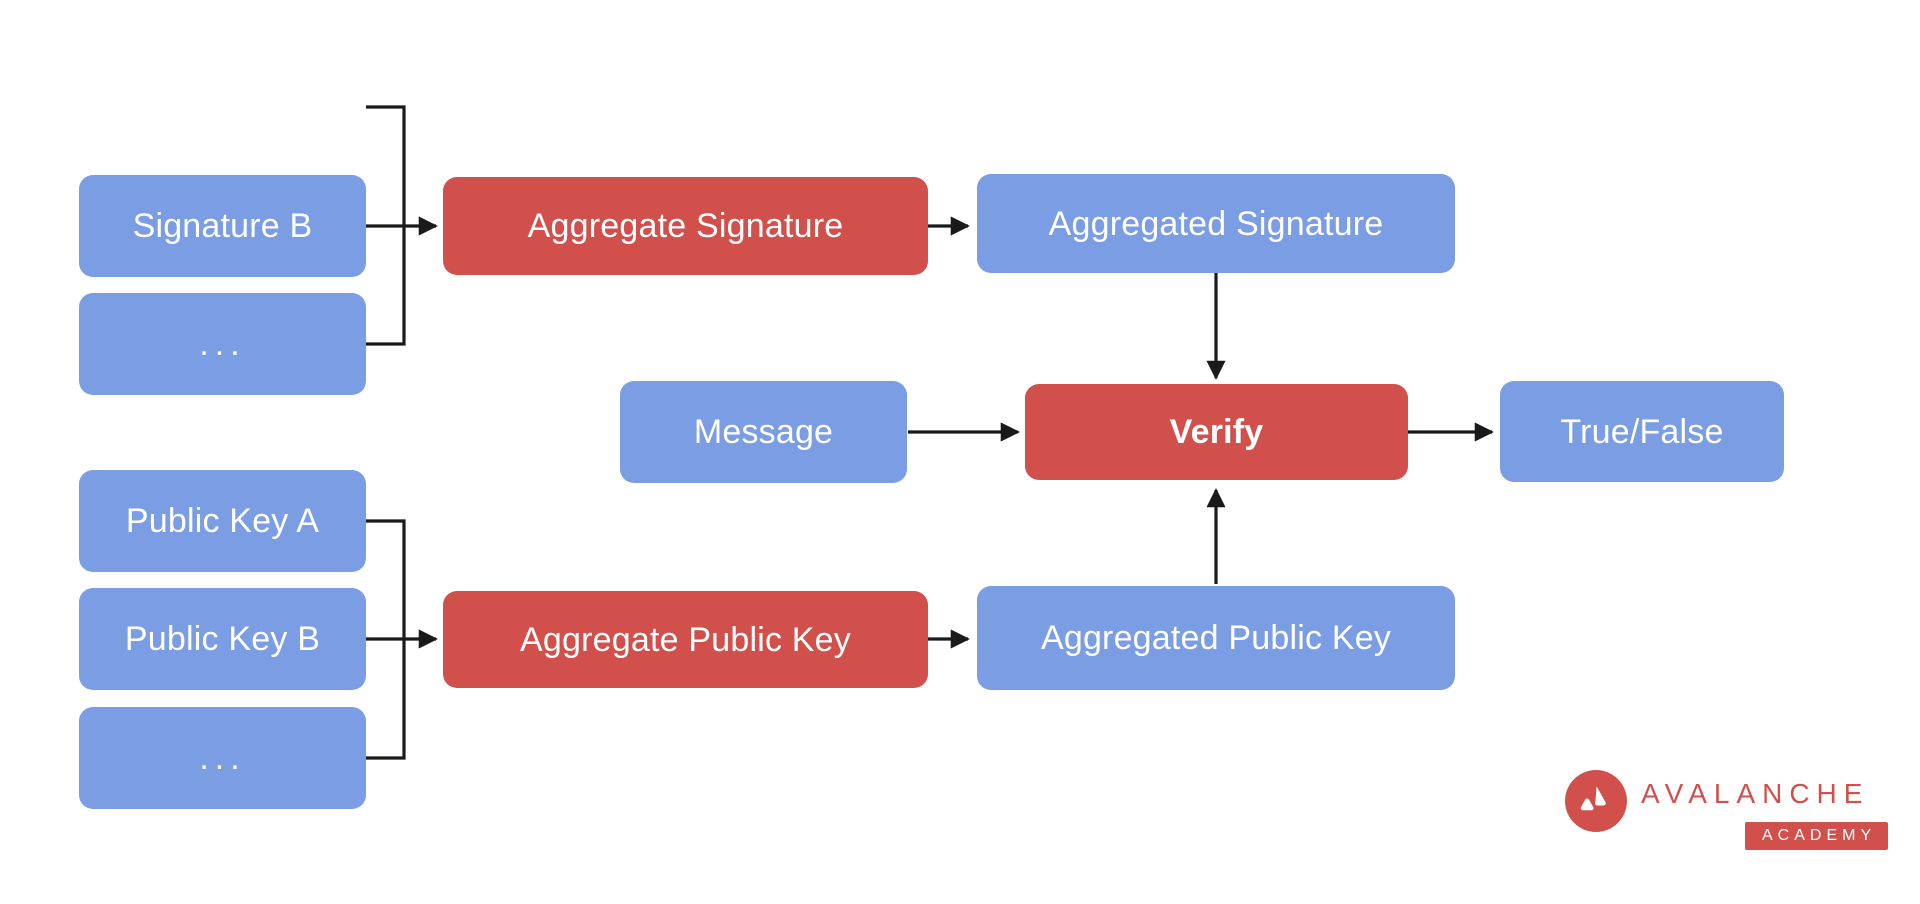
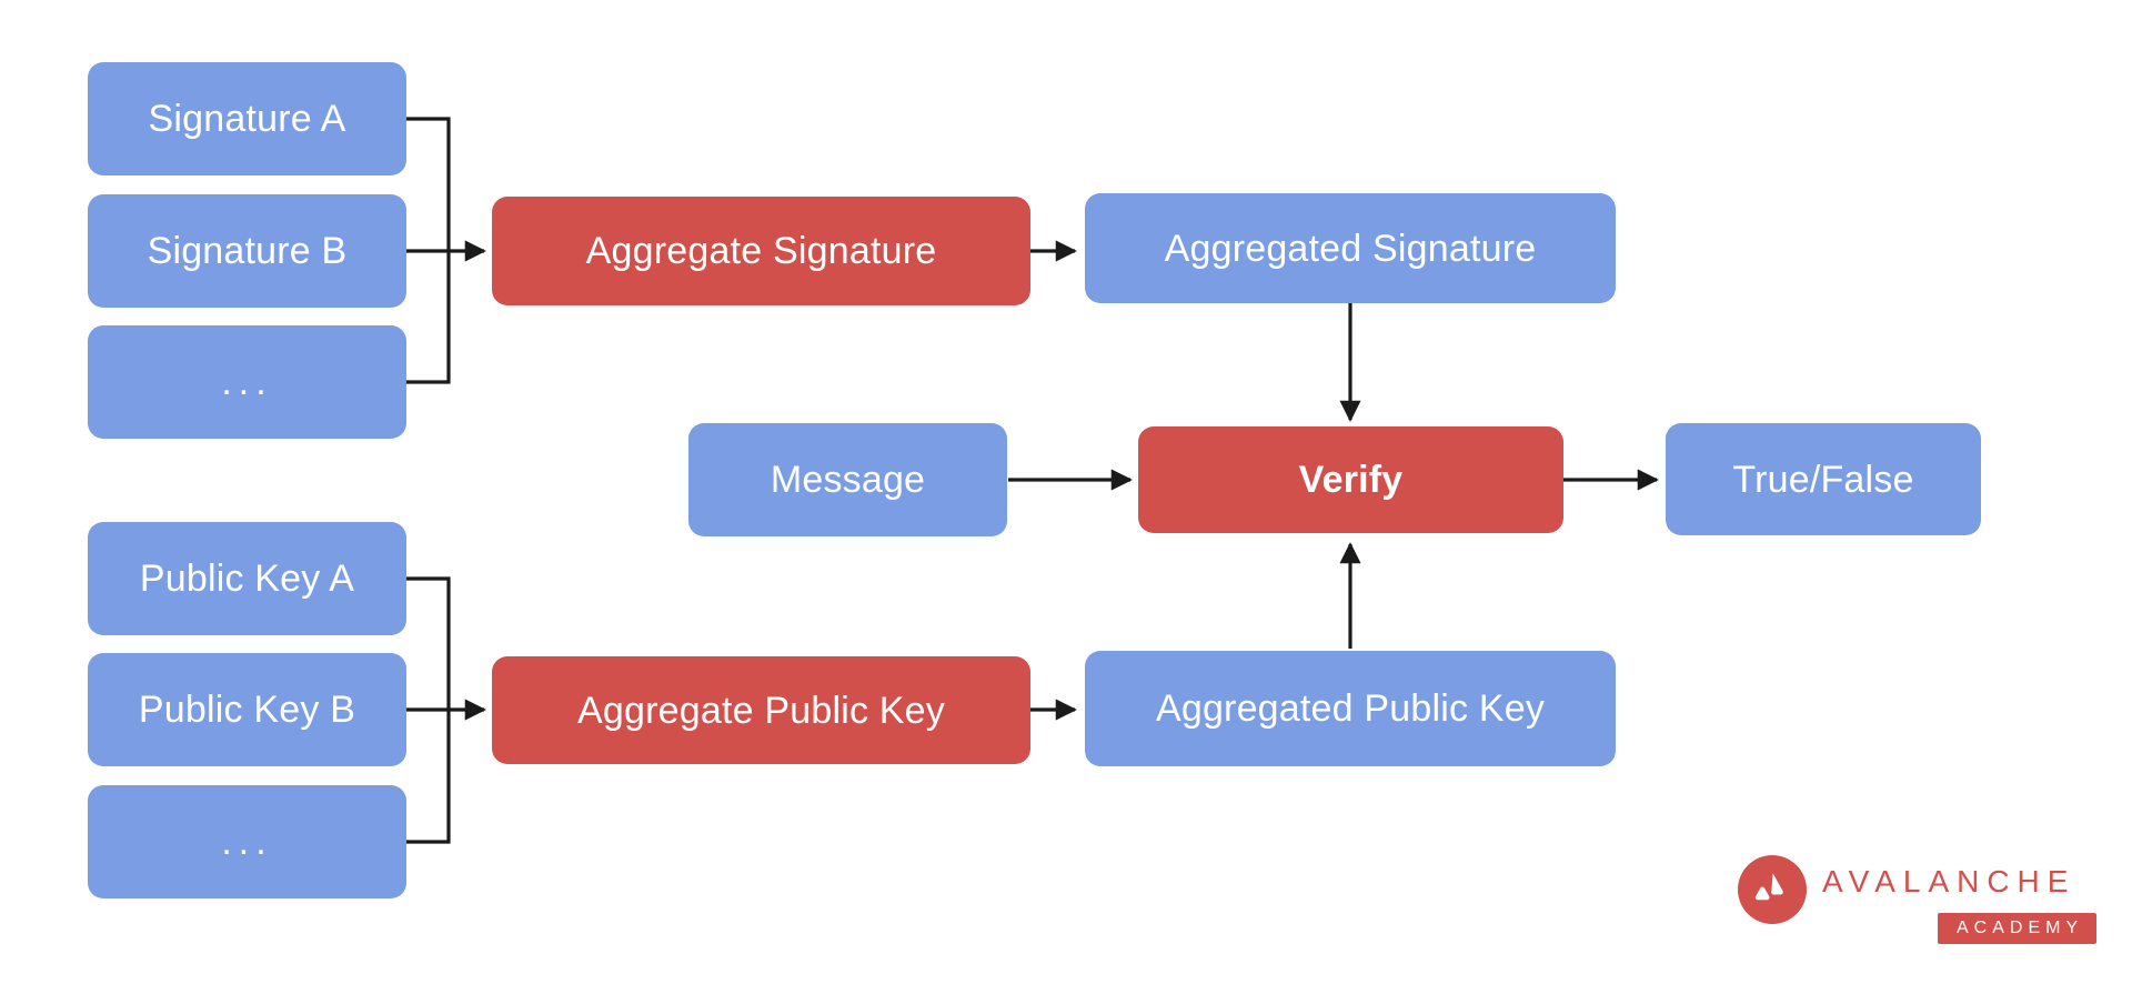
+ Signature A
  Signature B
  ...
  Aggregate Signature
  Aggregated Signature
  Message
  Verify
  True/False
  Public Key A
  Public Key B
  ...
  Aggregate Public Key
  Aggregated Public Key
  AVALANCHE
  ACADEMY
